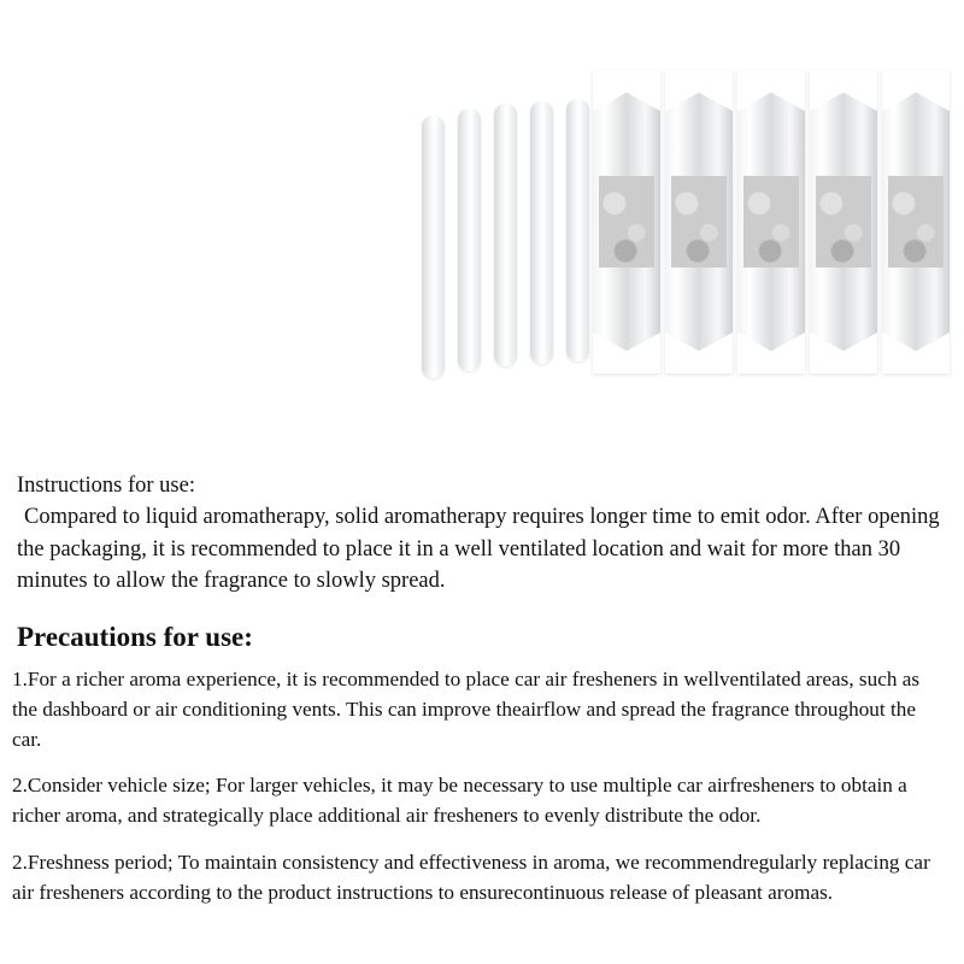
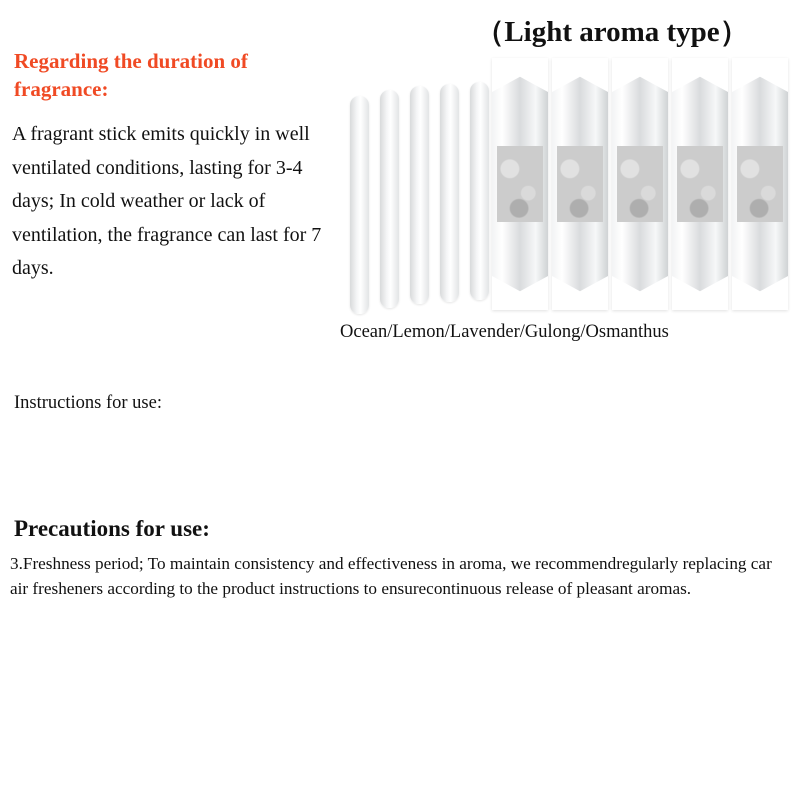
+ Regarding the duration of fragrance:
+ A fragrant stick emits quickly in well ventilated conditions, lasting for 3-4 days; In cold weather or lack of ventilation, the fragrance can last for 7 days.
+ （Light aroma type）
+ Ocean/Lemon/Lavender/Gulong/Osmanthus
  Instructions for use:
- Compared to liquid aromatherapy, solid aromatherapy requires longer time to emit odor. After opening the packaging, it is recommended to place it in a well ventilated location and wait for more than 30 minutes to allow the fragrance to slowly spread.
  Precautions for use:
- 1.For a richer aroma experience, it is recommended to place car air fresheners in wellventilated areas, such as the dashboard or air conditioning vents. This can improve theairflow and spread the fragrance throughout the car.
- 2.Consider vehicle size; For larger vehicles, it may be necessary to use multiple car airfresheners to obtain a richer aroma, and strategically place additional air fresheners to evenly distribute the odor.
- 2.Freshness period; To maintain consistency and effectiveness in aroma, we recommendregularly replacing car air fresheners according to the product instructions to ensurecontinuous release of pleasant aromas.
+ 3.Freshness period; To maintain consistency and effectiveness in aroma, we recommendregularly replacing car air fresheners according to the product instructions to ensurecontinuous release of pleasant aromas.
